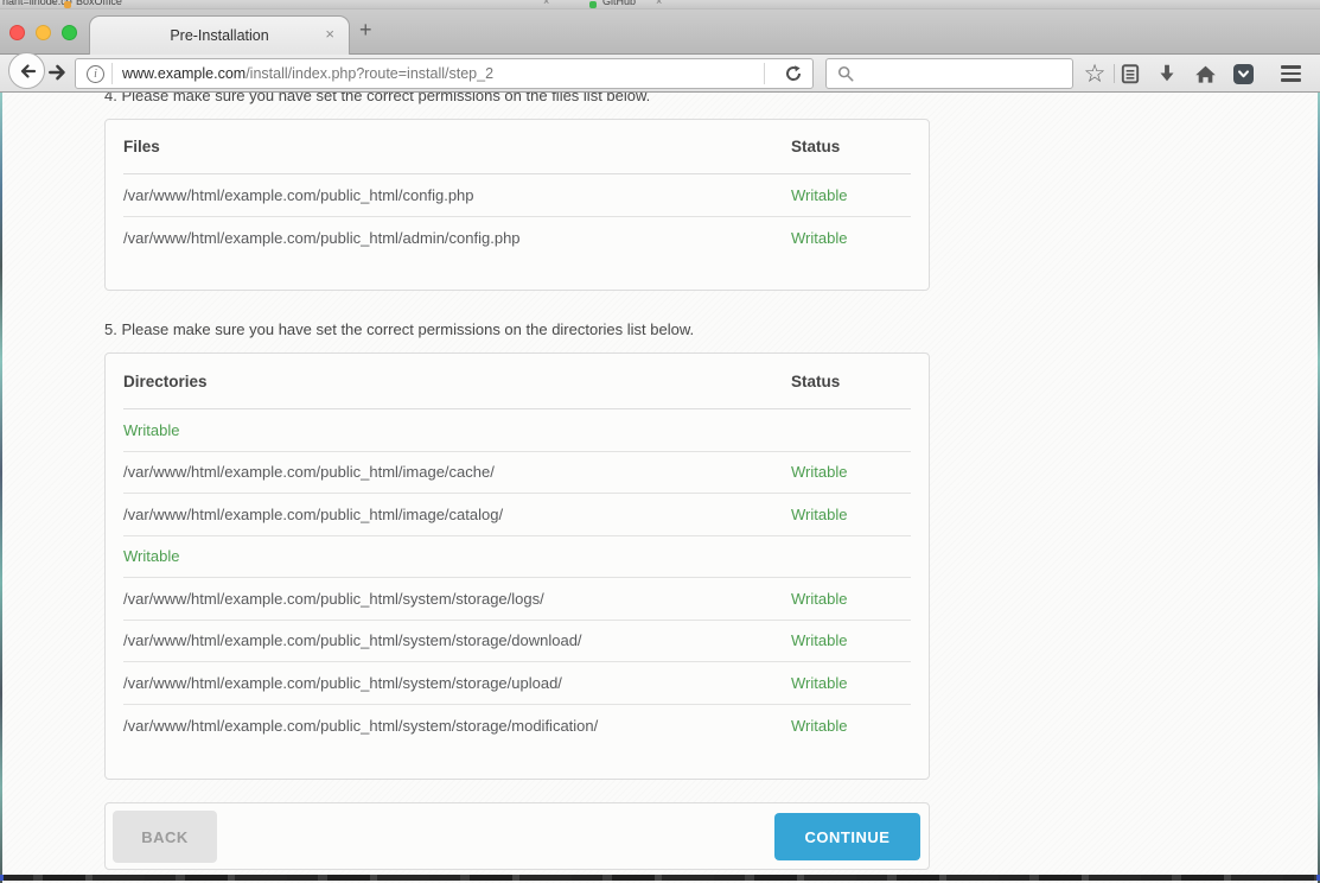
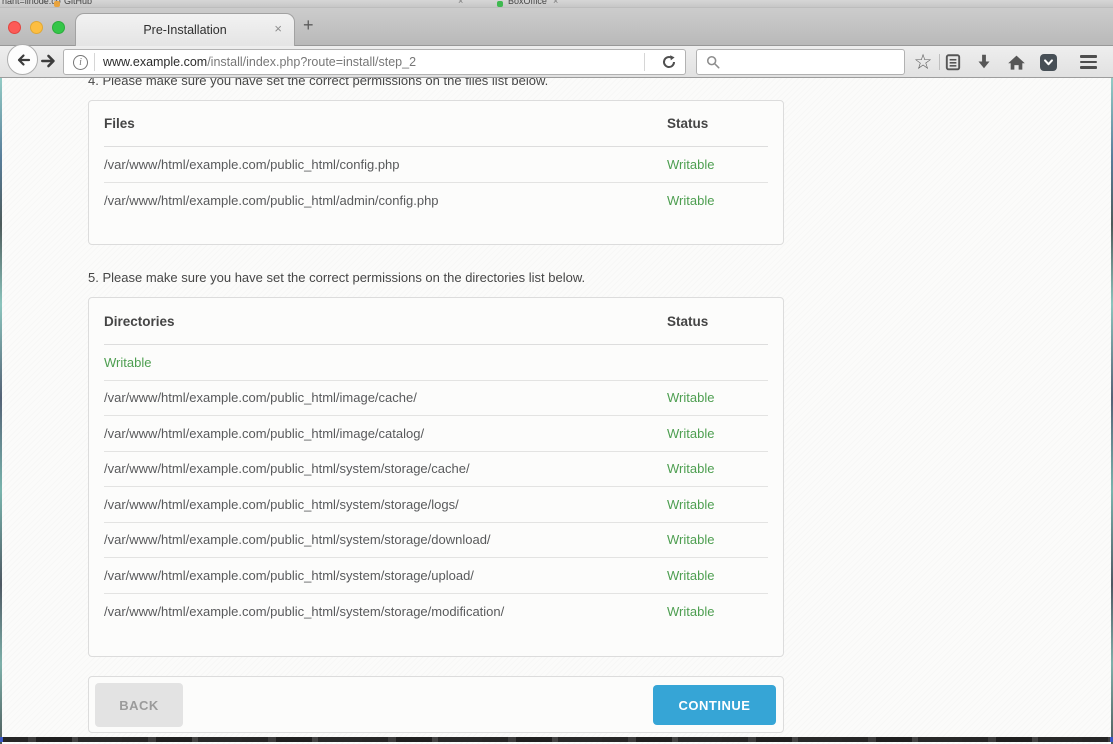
  hant=linode.
  ×
- BoxOffice
+ GitHub
  ×
- GitHub
+ BoxOffice
  ×
  Pre-Installation
  ×
  +
  i
  www.example.com/install/index.php?route=install/step_2
  ☆
  4. Please make sure you have set the correct permissions on the files list below.
  Files
  Status
  /var/www/html/example.com/public_html/config.php
  Writable
  /var/www/html/example.com/public_html/admin/config.php
  Writable
  5. Please make sure you have set the correct permissions on the directories list below.
  Directories
  Status
  Writable
  /var/www/html/example.com/public_html/image/cache/
  Writable
  /var/www/html/example.com/public_html/image/catalog/
  Writable
+ /var/www/html/example.com/public_html/system/storage/cache/
  Writable
  /var/www/html/example.com/public_html/system/storage/logs/
  Writable
  /var/www/html/example.com/public_html/system/storage/download/
  Writable
  /var/www/html/example.com/public_html/system/storage/upload/
  Writable
  /var/www/html/example.com/public_html/system/storage/modification/
  Writable
  BACK
  CONTINUE
